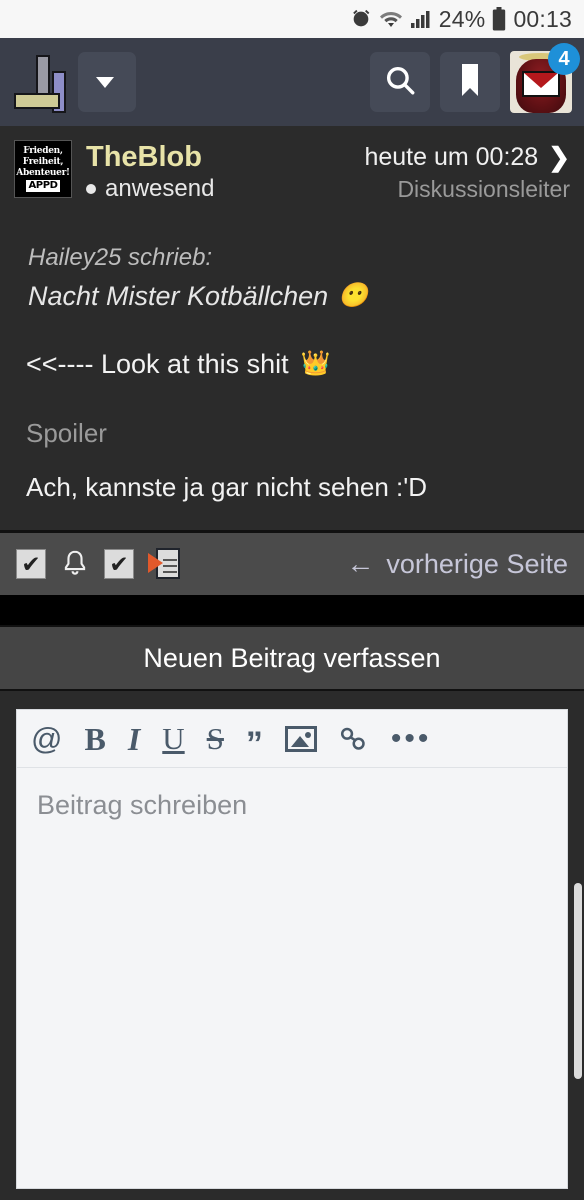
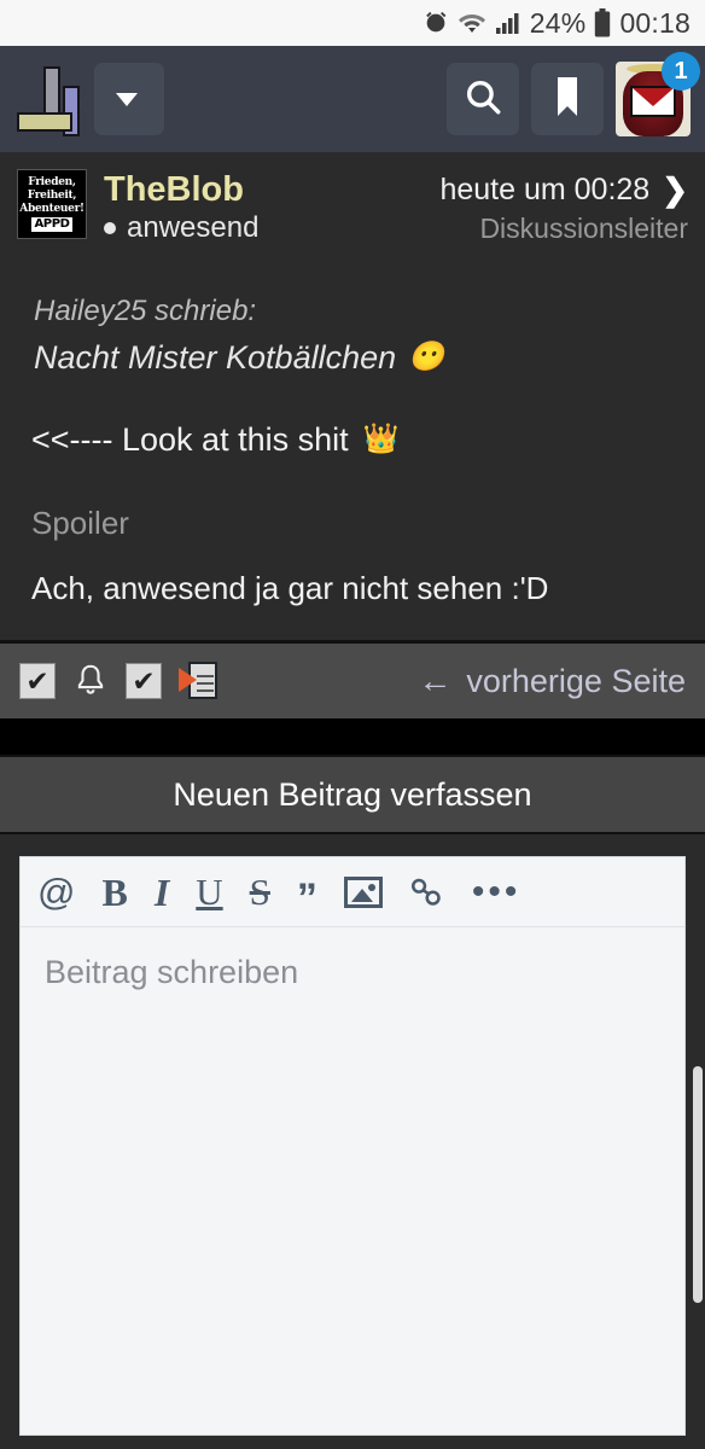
  24%
- 00:13
+ 00:18
- 4
+ 1
  Frieden,
  Freiheit,
  Abenteuer!
  APPD
  TheBlob
  anwesend
  heute um 00:28
  ❯
  Diskussionsleiter
  Hailey25 schrieb:
  Nacht Mister Kotbällchen
  😶
  <<---- Look at this shit
  👑
  Spoiler
- Ach, kannste ja gar nicht sehen :'D
+ Ach, anwesend ja gar nicht sehen :'D
  ✔
  ✔
  ←
  vorherige Seite
  Neuen Beitrag verfassen
  @
  B
  I
  U
  S
  ”
  •••
  Beitrag schreiben
